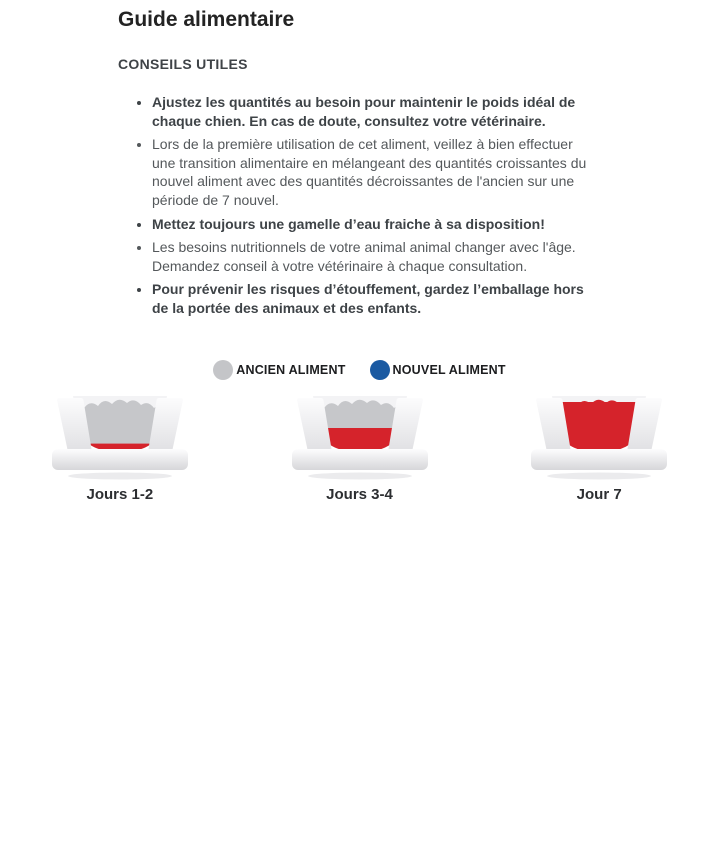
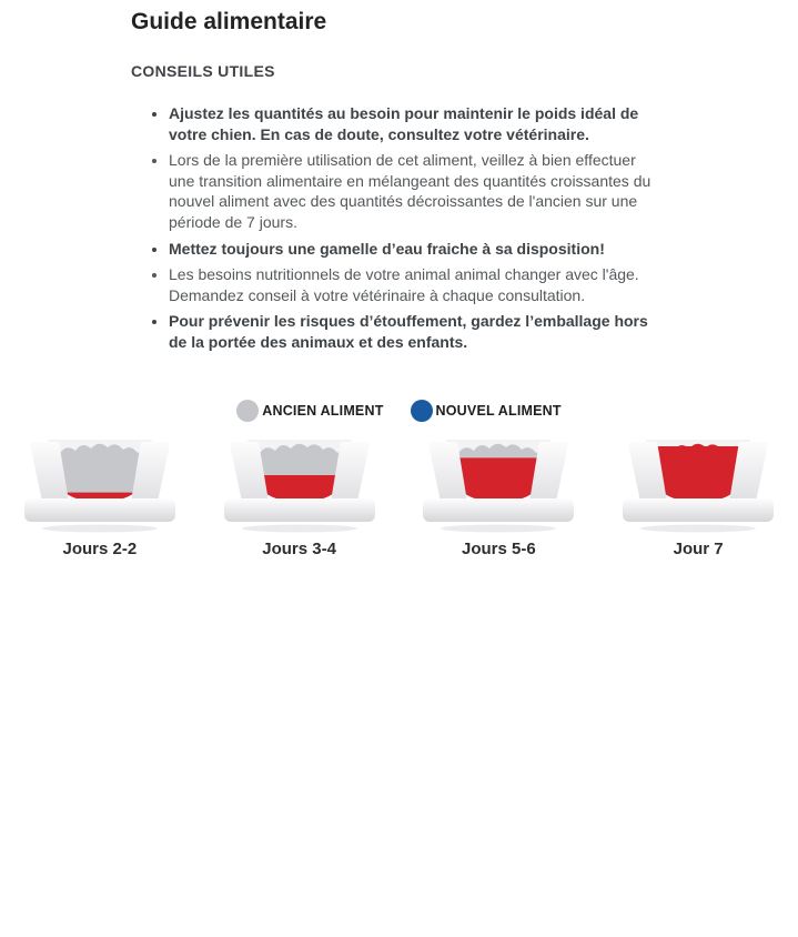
  Guide alimentaire
  CONSEILS UTILES
- Ajustez les quantités au besoin pour maintenir le poids idéal de chaque chien. En cas de doute, consultez votre vétérinaire.
+ Ajustez les quantités au besoin pour maintenir le poids idéal de votre chien. En cas de doute, consultez votre vétérinaire.
- Lors de la première utilisation de cet aliment, veillez à bien effectuer une transition alimentaire en mélangeant des quantités croissantes du nouvel aliment avec des quantités décroissantes de l'ancien sur une période de 7 nouvel.
+ Lors de la première utilisation de cet aliment, veillez à bien effectuer une transition alimentaire en mélangeant des quantités croissantes du nouvel aliment avec des quantités décroissantes de l'ancien sur une période de 7 jours.
  Mettez toujours une gamelle d’eau fraiche à sa disposition!
  Les besoins nutritionnels de votre animal animal changer avec l'âge. Demandez conseil à votre vétérinaire à chaque consultation.
  Pour prévenir les risques d’étouffement, gardez l’emballage hors de la portée des animaux et des enfants.
  ANCIEN ALIMENT
  NOUVEL ALIMENT
- Jours 1-2
+ Jours 2-2
  Jours 3-4
+ Jours 5-6
  Jour 7
